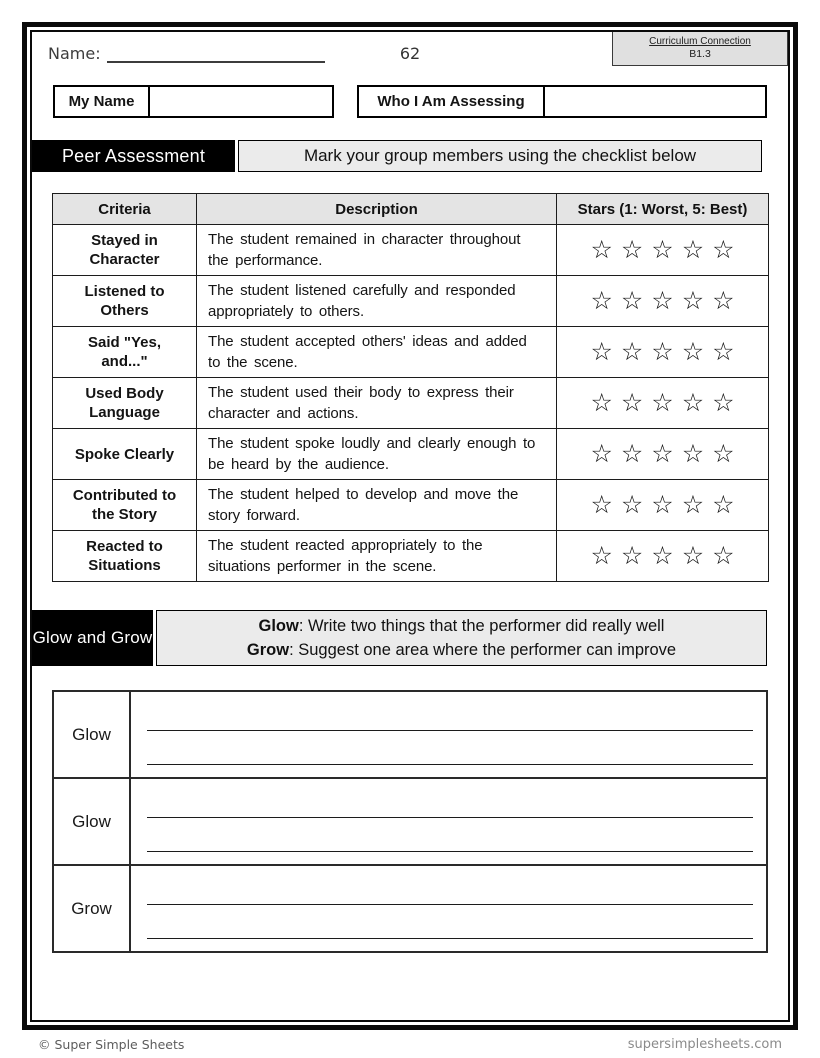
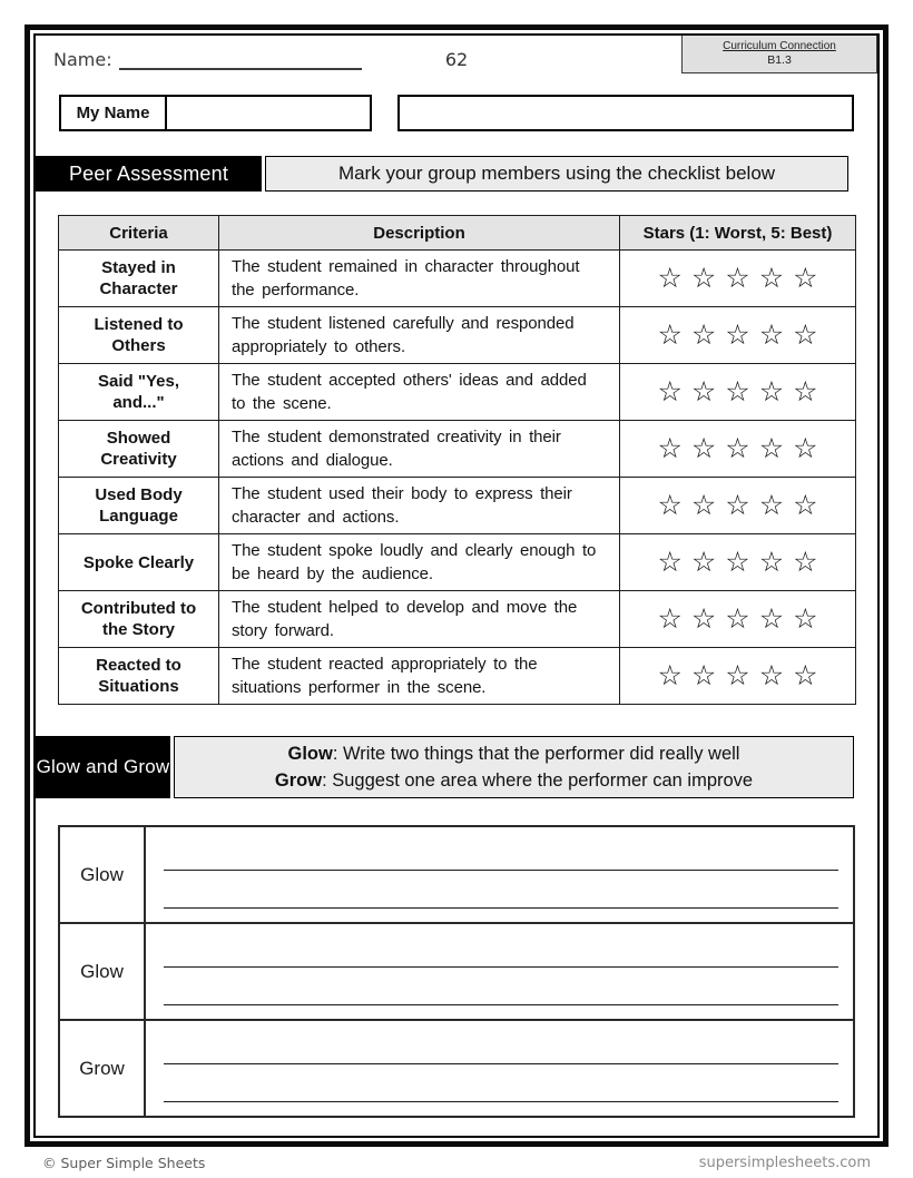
  Name:
  62
  Curriculum Connection
  B1.3
  My Name
- Who I Am Assessing
  Peer Assessment
  Mark your group members using the checklist below
  Criteria	Description	Stars (1: Worst, 5: Best)
  Stayed in Character	The student remained in character throughout the performance.	☆ ☆ ☆ ☆ ☆
  Listened to Others	The student listened carefully and responded appropriately to others.	☆ ☆ ☆ ☆ ☆
  Said "Yes, and..."	The student accepted others' ideas and added to the scene.	☆ ☆ ☆ ☆ ☆
+ Showed Creativity	The student demonstrated creativity in their actions and dialogue.	☆ ☆ ☆ ☆ ☆
  Used Body Language	The student used their body to express their character and actions.	☆ ☆ ☆ ☆ ☆
  Spoke Clearly	The student spoke loudly and clearly enough to be heard by the audience.	☆ ☆ ☆ ☆ ☆
  Contributed to the Story	The student helped to develop and move the story forward.	☆ ☆ ☆ ☆ ☆
  Reacted to Situations	The student reacted appropriately to the situations performer in the scene.	☆ ☆ ☆ ☆ ☆
  Glow and Grow
  Glow: Write two things that the performer did really well
  Grow: Suggest one area where the performer can improve
  Glow
  Glow
  Grow
  © Super Simple Sheets
  supersimplesheets.com
